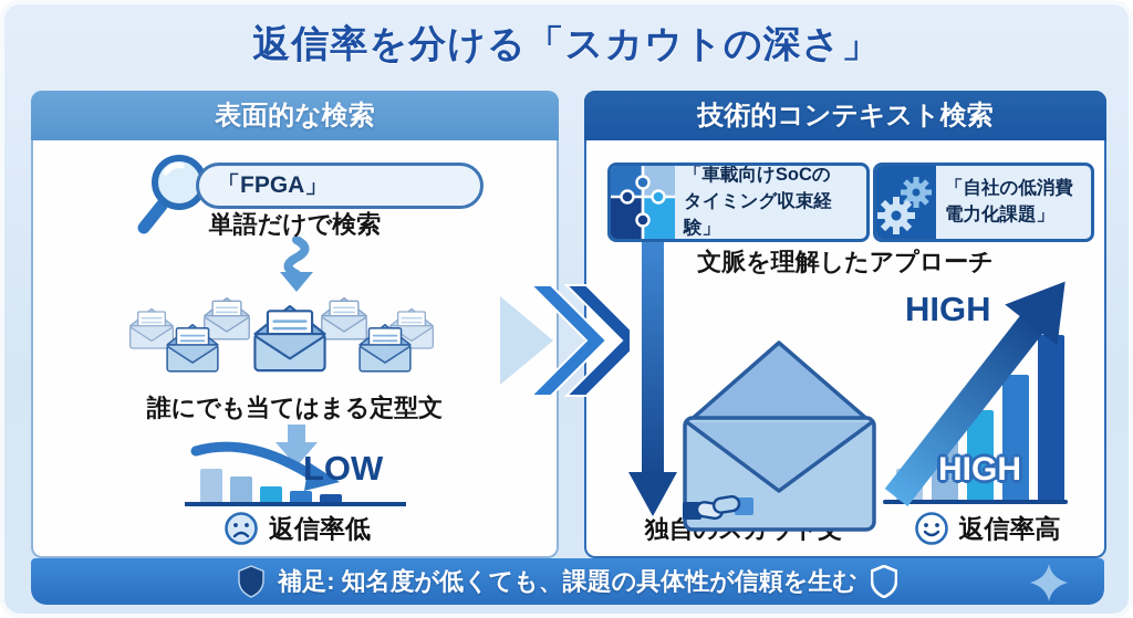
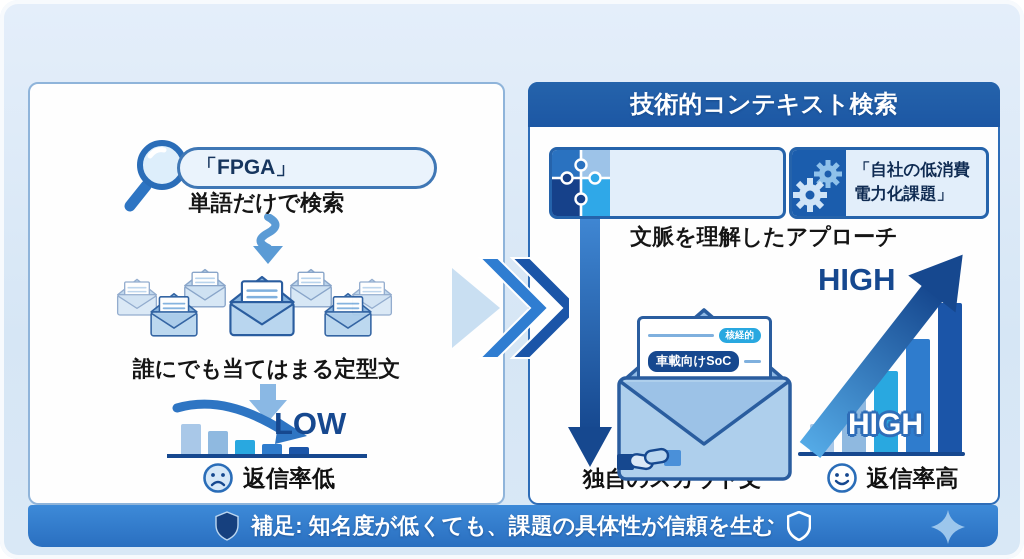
- 返信率を分ける「スカウトの深さ」
- 表面的な検索
  「FPGA」
  単語だけで検索
  誰にでも当てはまる定型文
  LOW
  返信率低
  技術的コンテキスト検索
- 「車載向けSoCの
- タイミング収束経験」
  「自社の低消費
  電力化課題」
  文脈を理解したアプローチ
+ 核経的
+ 車載向けSoC
  HIGH
  HIGH
  返信率高
  補足: 知名度が低くても、課題の具体性が信頼を生む
